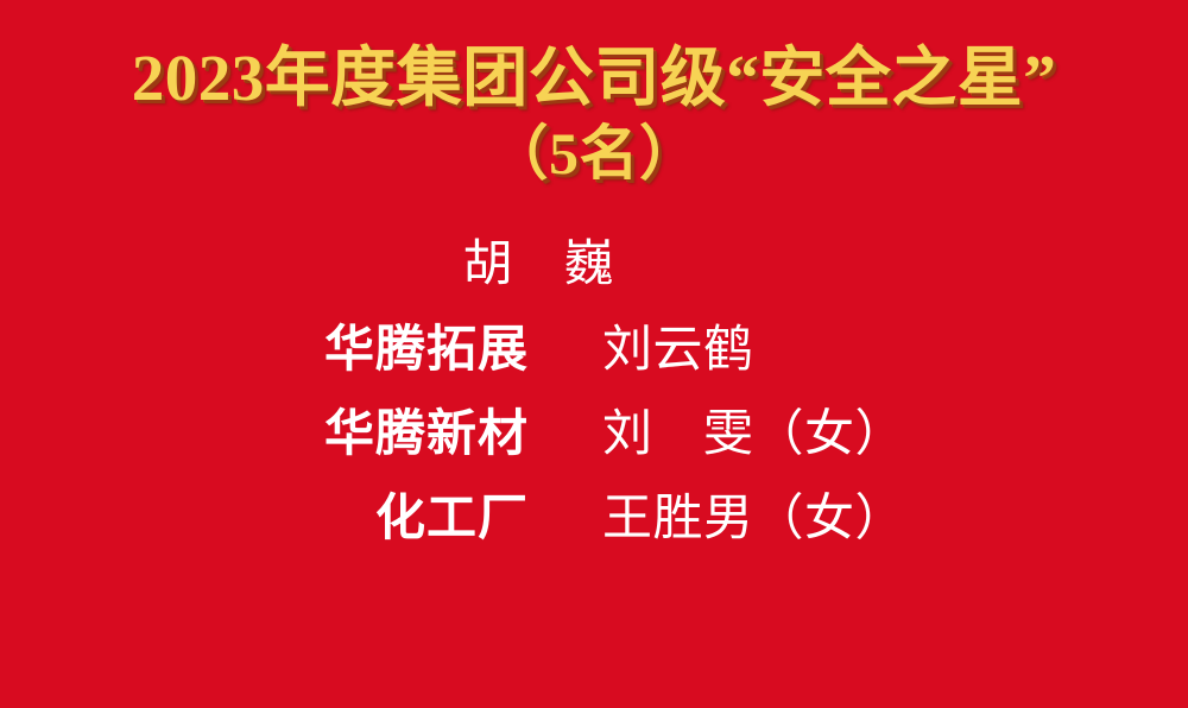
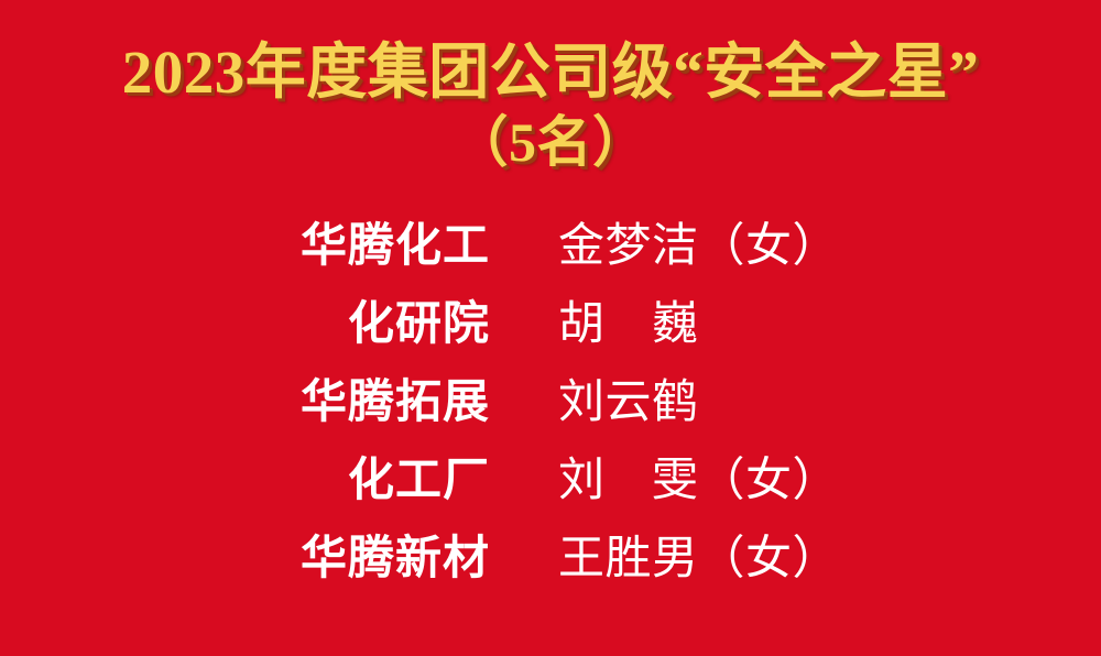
  2023年度集团公司级“安全之星”
  （5名）
+ 华腾化工
+ 金梦洁（女）
+ 化研院
  胡 巍
  华腾拓展
  刘云鹤
- 华腾新材
+ 化工厂
  刘 雯（女）
- 化工厂
+ 华腾新材
  王胜男（女）
